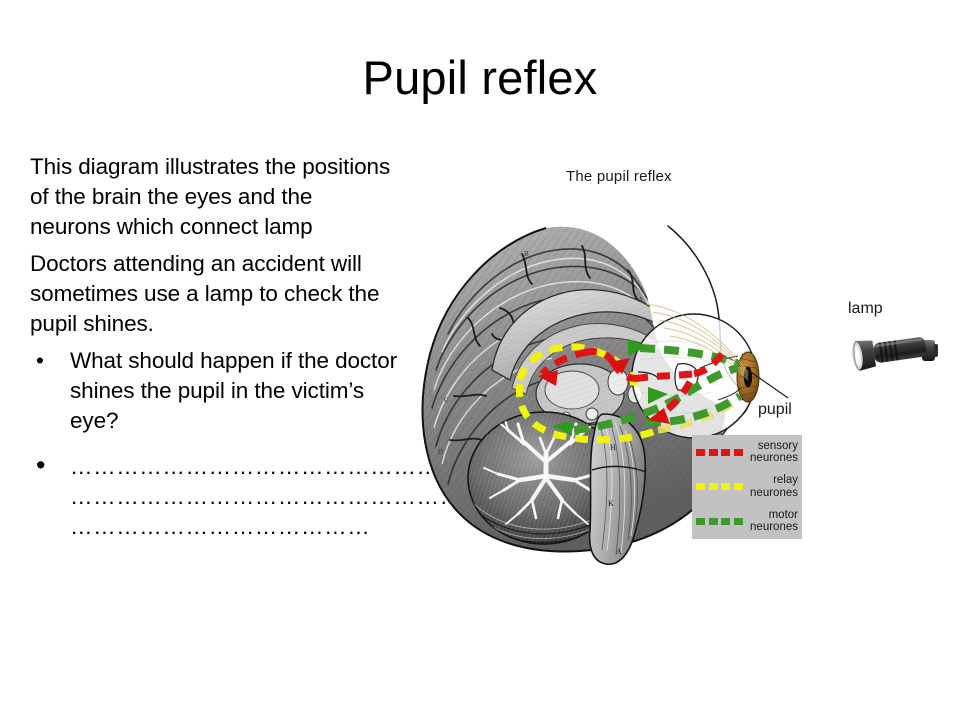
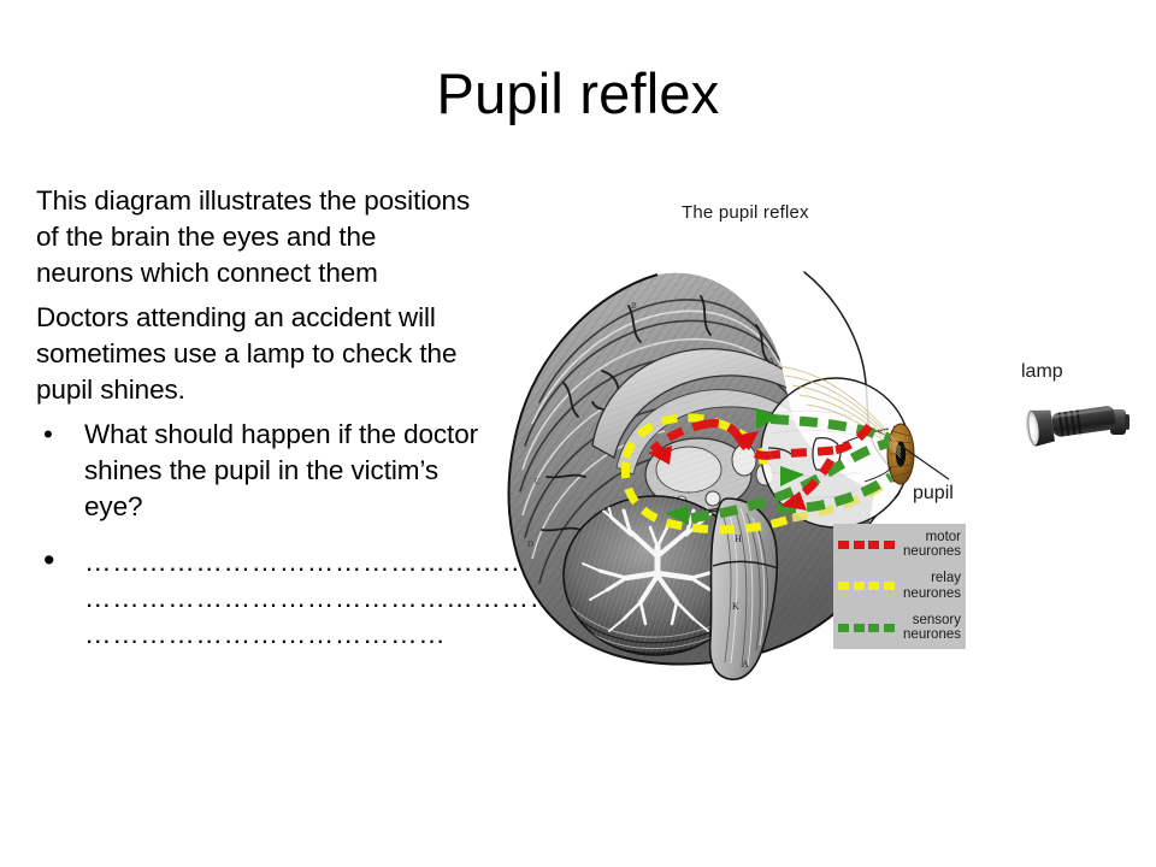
  Pupil reflex
- This diagram illustrates the positions of the brain the eyes and the neurons which connect lamp
+ This diagram illustrates the positions of the brain the eyes and the neurons which connect them
  Doctors attending an accident will sometimes use a lamp to check the pupil shines.
  •
  What should happen if the doctor shines the pupil in the victim’s eye?
  •
  ………………………………………… ………………………………………… …………………………………
  The pupil reflex
  B
  A
  C
  D
  H
  K
  A
  lamp
  pupil
- sensory
+ motor
  neurones
  relay
  neurones
- motor
+ sensory
  neurones
